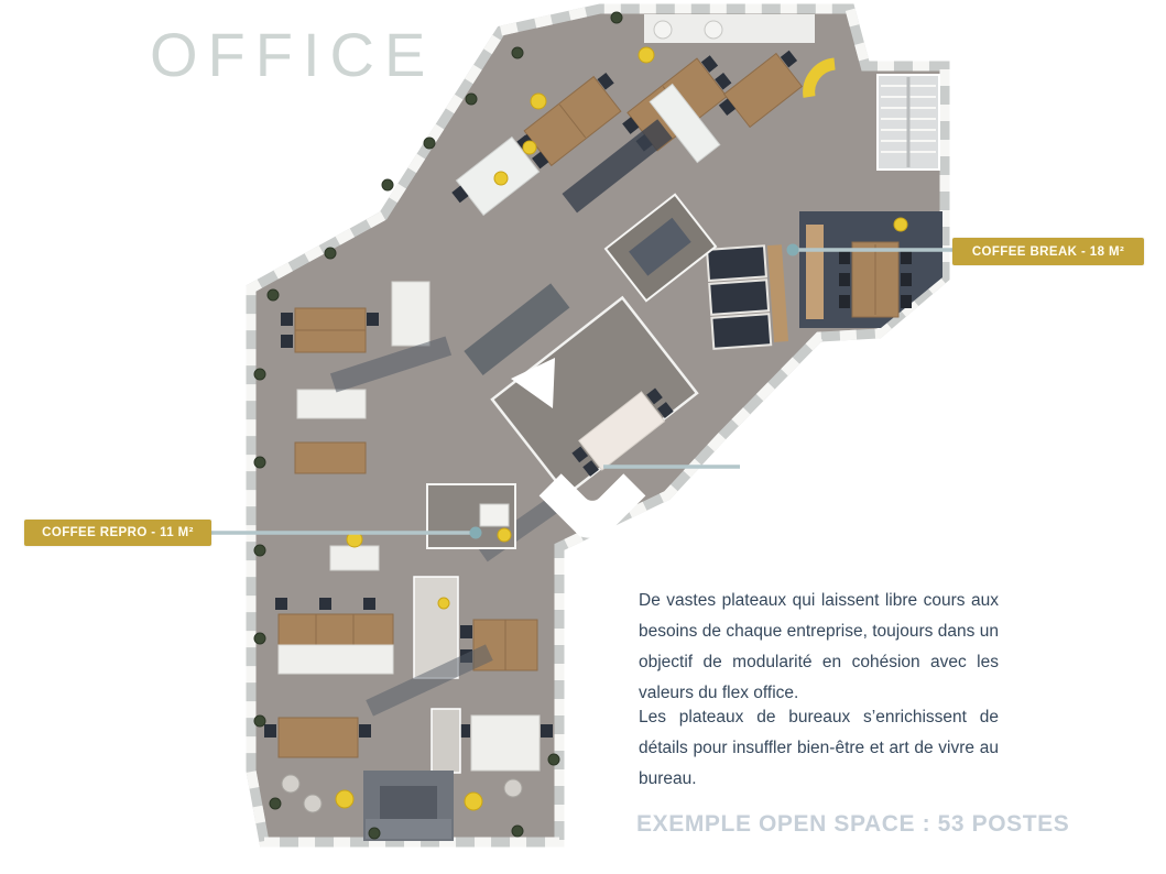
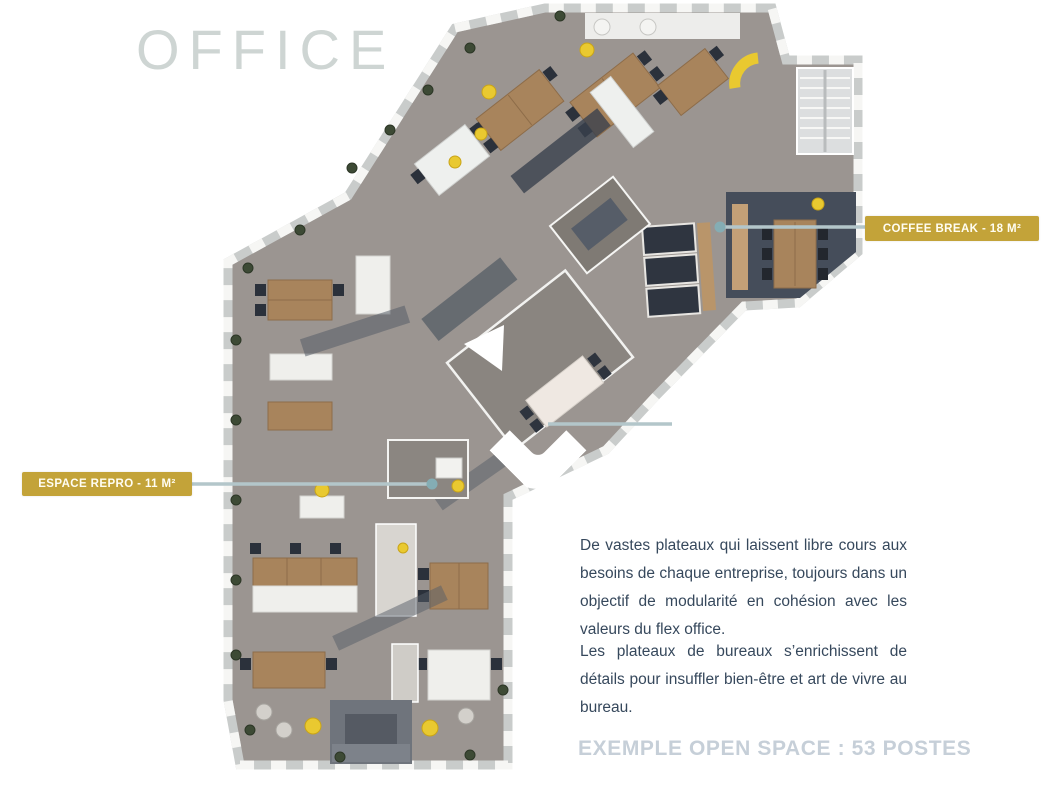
  OFFICE
  COFFEE BREAK - 18 M²
- COFFEE REPRO - 11 M²
+ ESPACE REPRO - 11 M²
  De vastes plateaux qui laissent libre cours aux besoins de chaque entreprise, toujours dans un objectif de modularité en cohésion avec les valeurs du flex office.
  Les plateaux de bureaux s’enrichissent de détails pour insuffler bien-être et art de vivre au bureau.
  EXEMPLE OPEN SPACE : 53 POSTES
